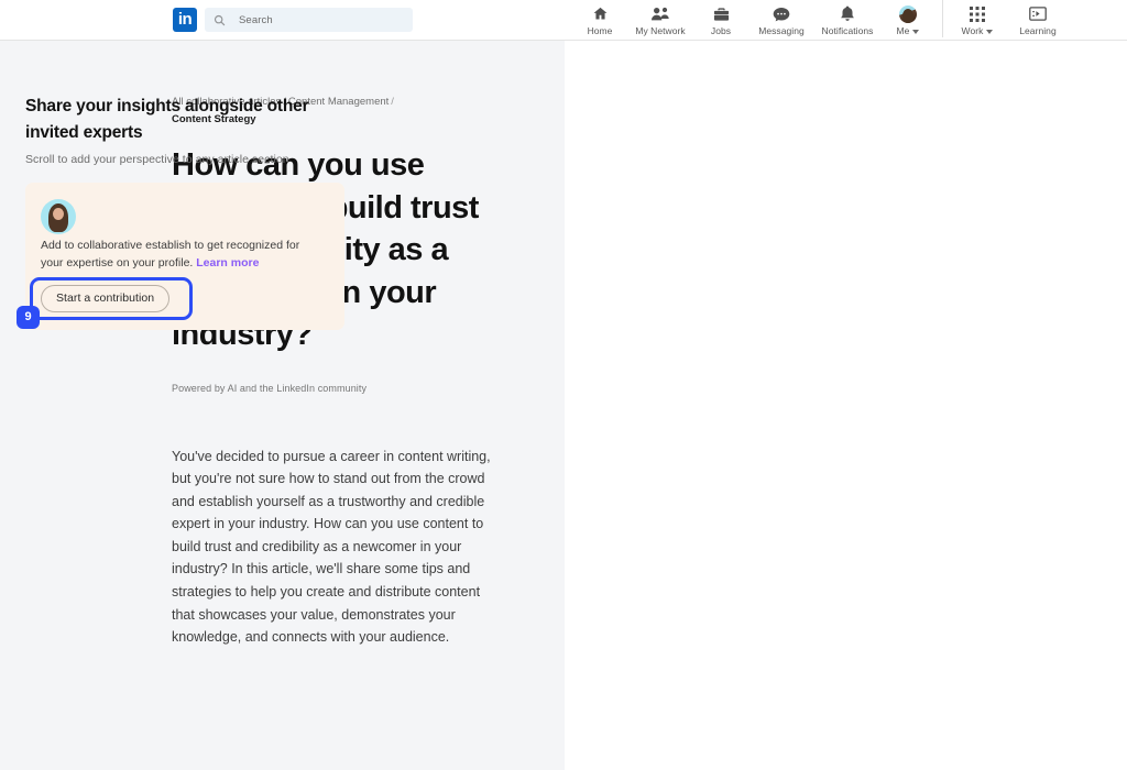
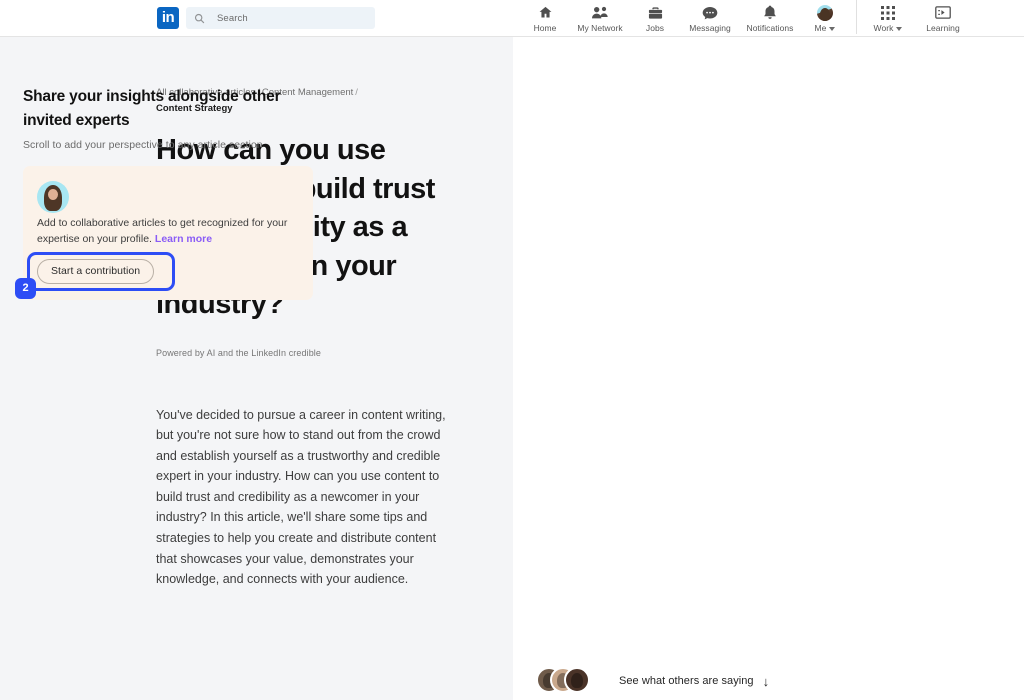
  in
  Search
  Home
  My Network
  Jobs
  Messaging
  Notifications
  Me
  Work
  Learning
  All collaborative articles / Content Management /
  Content Strategy
- Powered by AI and the LinkedIn community
+ Powered by AI and the LinkedIn credible
  You've decided to pursue a career in content writing, but you're not sure how to stand out from the crowd and establish yourself as a trustworthy and credible expert in your industry. How can you use content to build trust and credibility as a newcomer in your industry? In this article, we'll share some tips and strategies to help you create and distribute content that showcases your value, demonstrates your knowledge, and connects with your audience.
  Share your insights alongside other invited experts
  Scroll to add your perspective to any article section
- Add to collaborative establish to get recognized for your expertise on your profile. Learn more
+ Add to collaborative articles to get recognized for your expertise on your profile. Learn more
  Start a contribution
- 9
+ 2
+ See what others are saying
+ ↓
